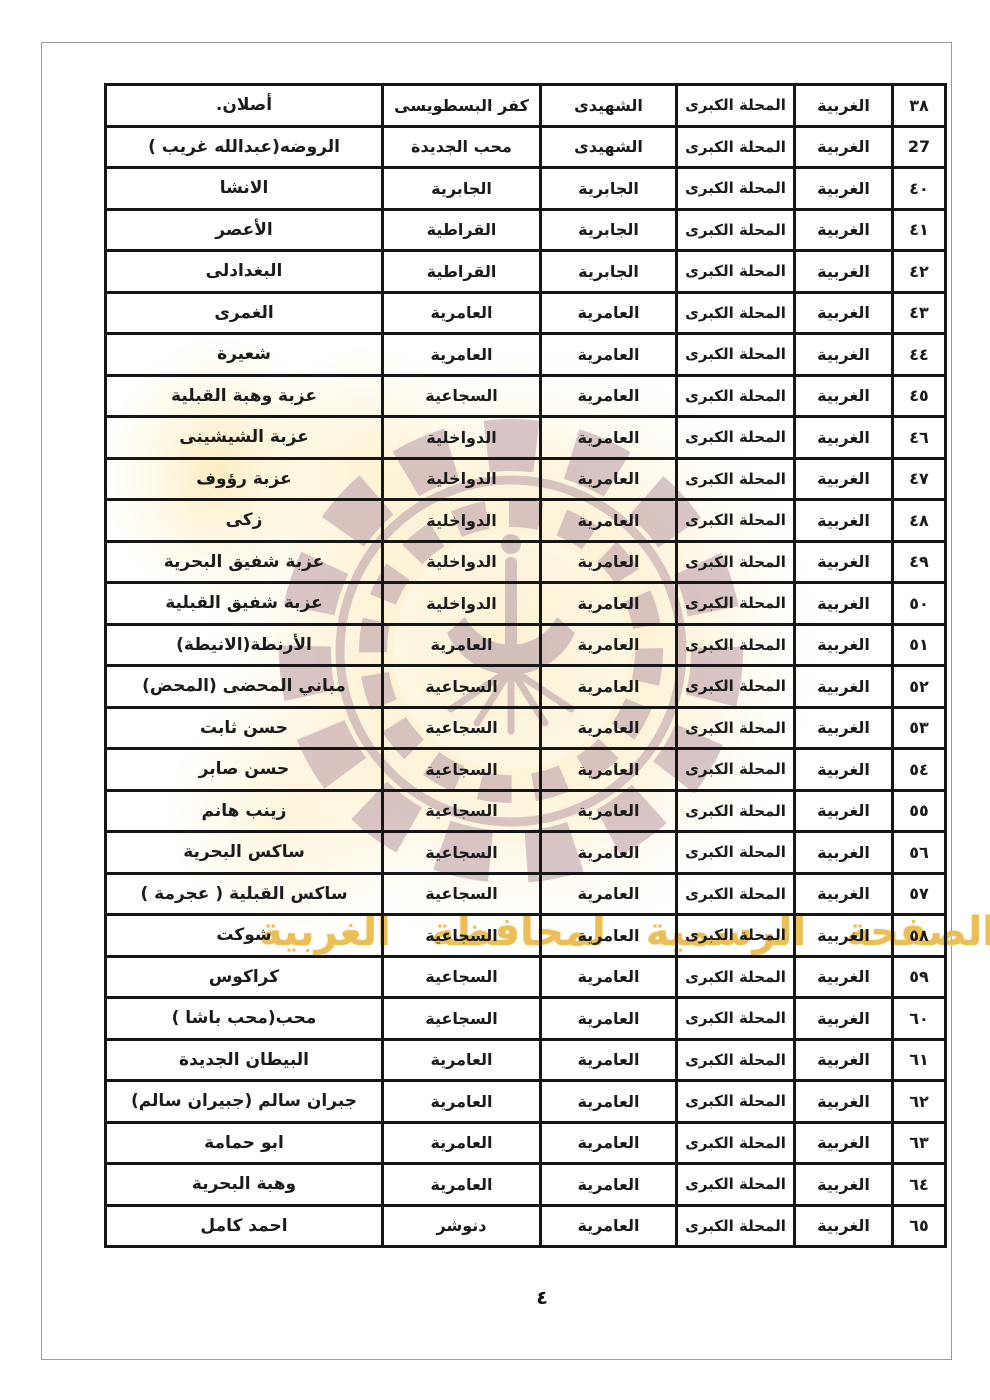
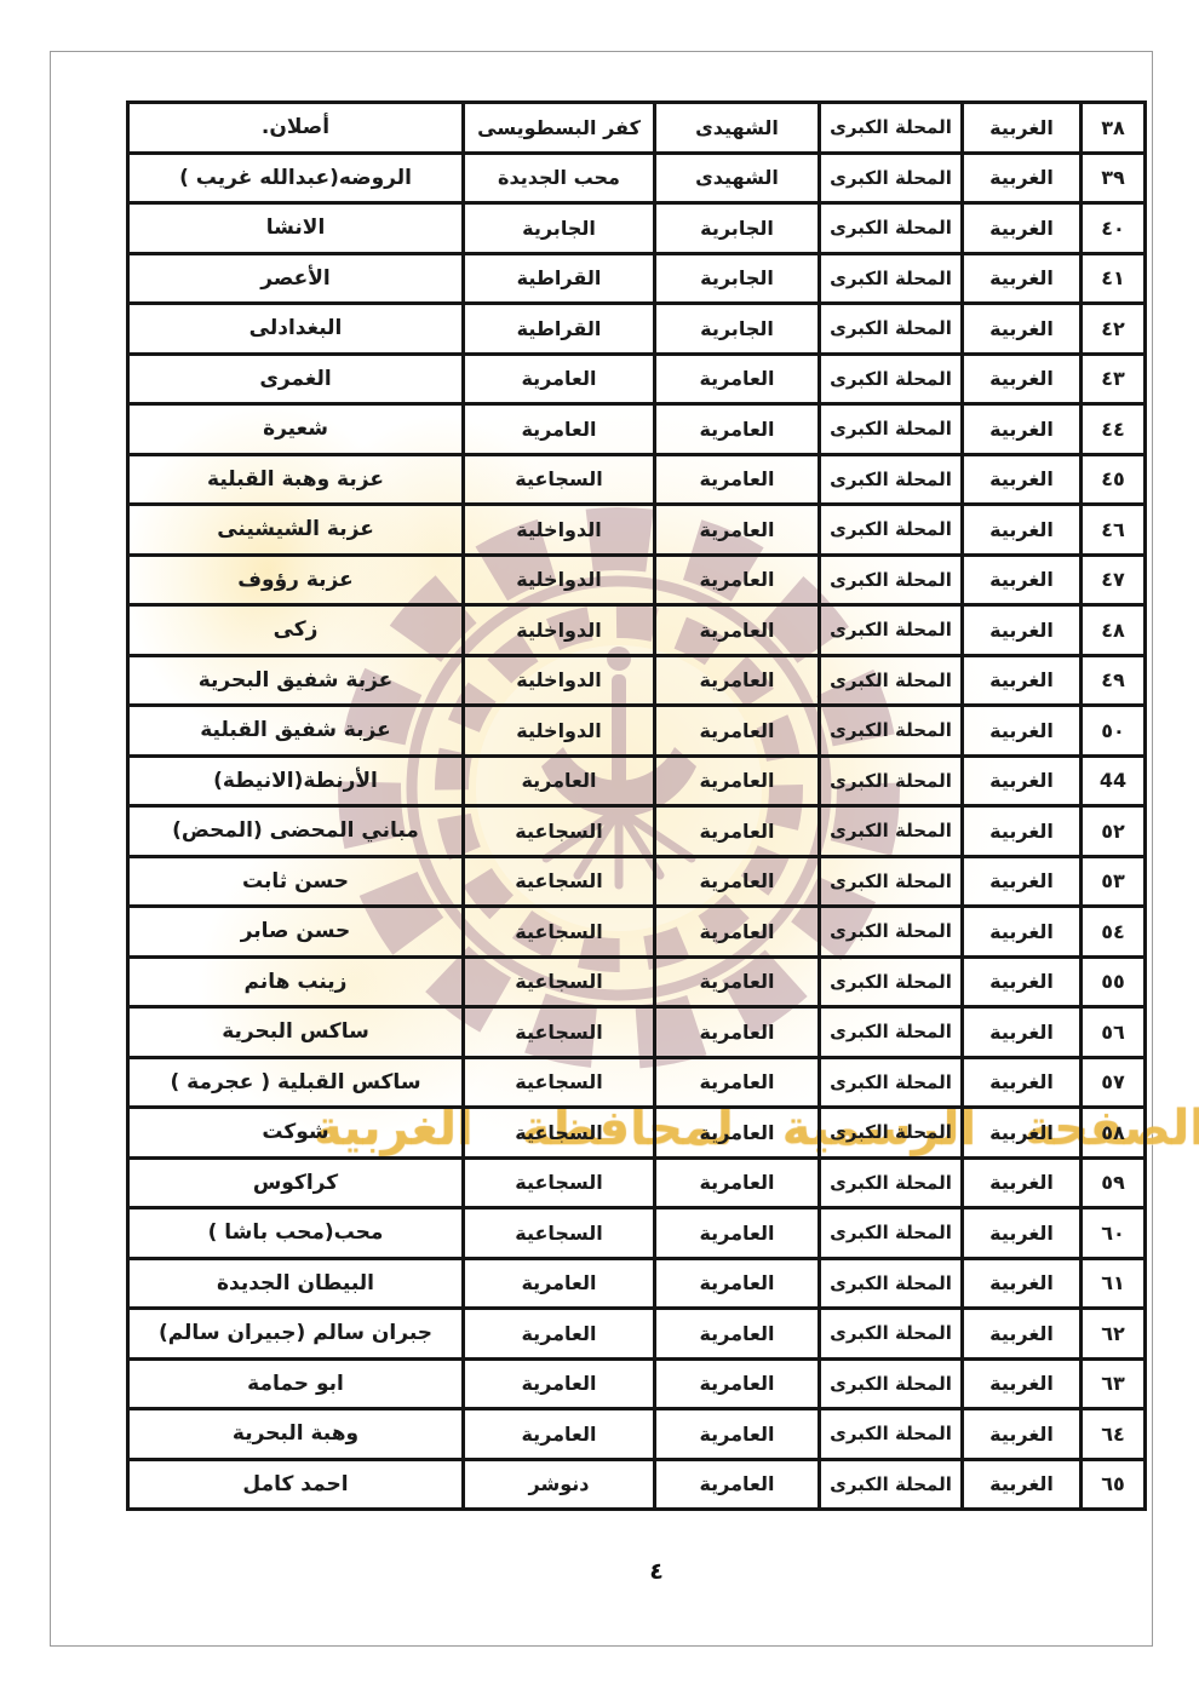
  الصفحة الرسمية لمحافظة الغربية
  ٣٨	الغربية	المحلة الكبرى	الشهيدى	كفر البسطويسى	أصلان.
- 27	الغربية	المحلة الكبرى	الشهيدى	محب الجديدة	الروضه(عبدالله غريب )
+ ٣٩	الغربية	المحلة الكبرى	الشهيدى	محب الجديدة	الروضه(عبدالله غريب )
  ٤٠	الغربية	المحلة الكبرى	الجابرية	الجابرية	الانشا
  ٤١	الغربية	المحلة الكبرى	الجابرية	القراطية	الأعصر
  ٤٢	الغربية	المحلة الكبرى	الجابرية	القراطية	البغدادلى
  ٤٣	الغربية	المحلة الكبرى	العامرية	العامرية	الغمرى
  ٤٤	الغربية	المحلة الكبرى	العامرية	العامرية	شعيرة
  ٤٥	الغربية	المحلة الكبرى	العامرية	السجاعية	عزبة وهبة القبلية
  ٤٦	الغربية	المحلة الكبرى	العامرية	الدواخلية	عزبة الشيشينى
  ٤٧	الغربية	المحلة الكبرى	العامرية	الدواخلية	عزبة رؤوف
  ٤٨	الغربية	المحلة الكبرى	العامرية	الدواخلية	زكى
  ٤٩	الغربية	المحلة الكبرى	العامرية	الدواخلية	عزبة شفيق البحرية
  ٥٠	الغربية	المحلة الكبرى	العامرية	الدواخلية	عزبة شفيق القبلية
- ٥١	الغربية	المحلة الكبرى	العامرية	العامرية	الأرنطة(الانيطة)
+ 44	الغربية	المحلة الكبرى	العامرية	العامرية	الأرنطة(الانيطة)
  ٥٢	الغربية	المحلة الكبرى	العامرية	السجاعية	مباني المحضى (المحض)
  ٥٣	الغربية	المحلة الكبرى	العامرية	السجاعية	حسن ثابت
  ٥٤	الغربية	المحلة الكبرى	العامرية	السجاعية	حسن صابر
  ٥٥	الغربية	المحلة الكبرى	العامرية	السجاعية	زينب هانم
  ٥٦	الغربية	المحلة الكبرى	العامرية	السجاعية	ساكس البحرية
  ٥٧	الغربية	المحلة الكبرى	العامرية	السجاعية	ساكس القبلية ( عجرمة )
  ٥٨	الغربية	المحلة الكبرى	العامرية	السجاعية	شوكت
  ٥٩	الغربية	المحلة الكبرى	العامرية	السجاعية	كراكوس
  ٦٠	الغربية	المحلة الكبرى	العامرية	السجاعية	محب(محب باشا )
  ٦١	الغربية	المحلة الكبرى	العامرية	العامرية	البيطان الجديدة
  ٦٢	الغربية	المحلة الكبرى	العامرية	العامرية	جبران سالم (جبيران سالم)
  ٦٣	الغربية	المحلة الكبرى	العامرية	العامرية	ابو حمامة
  ٦٤	الغربية	المحلة الكبرى	العامرية	العامرية	وهبة البحرية
  ٦٥	الغربية	المحلة الكبرى	العامرية	دنوشر	احمد كامل
  ٤
